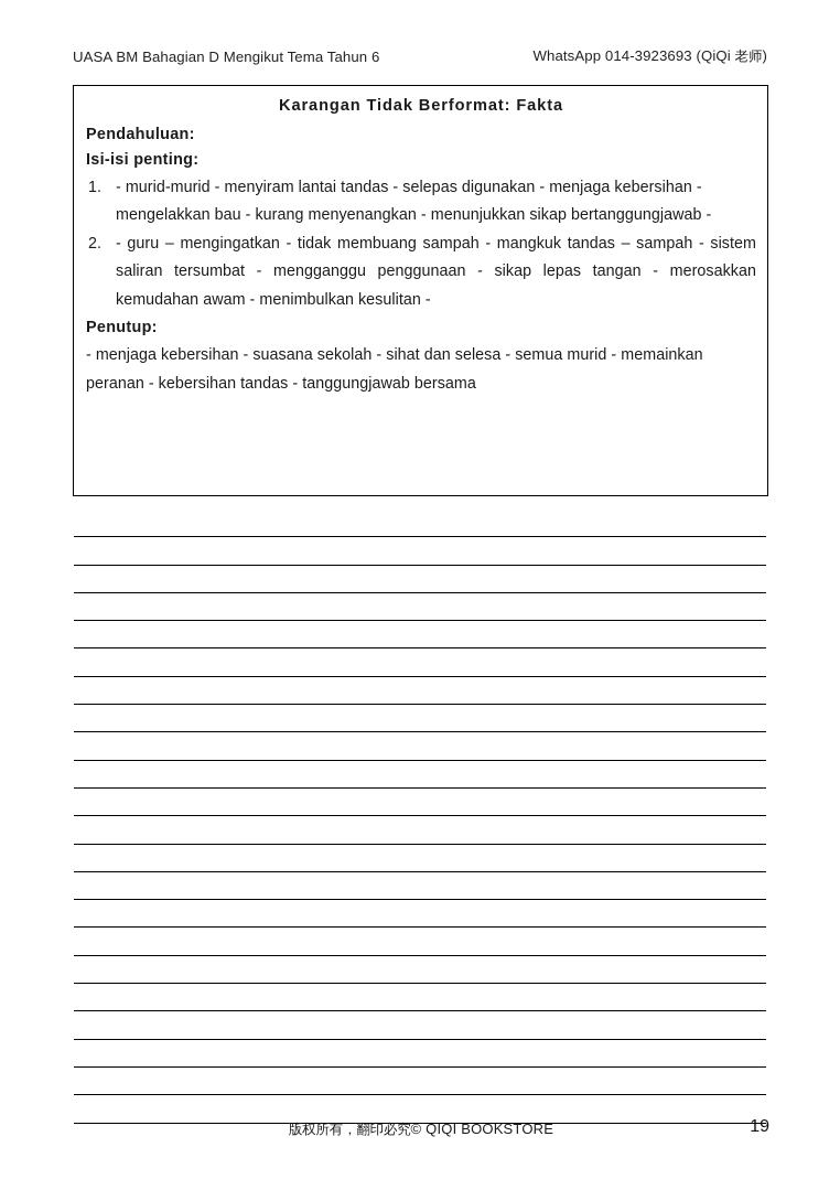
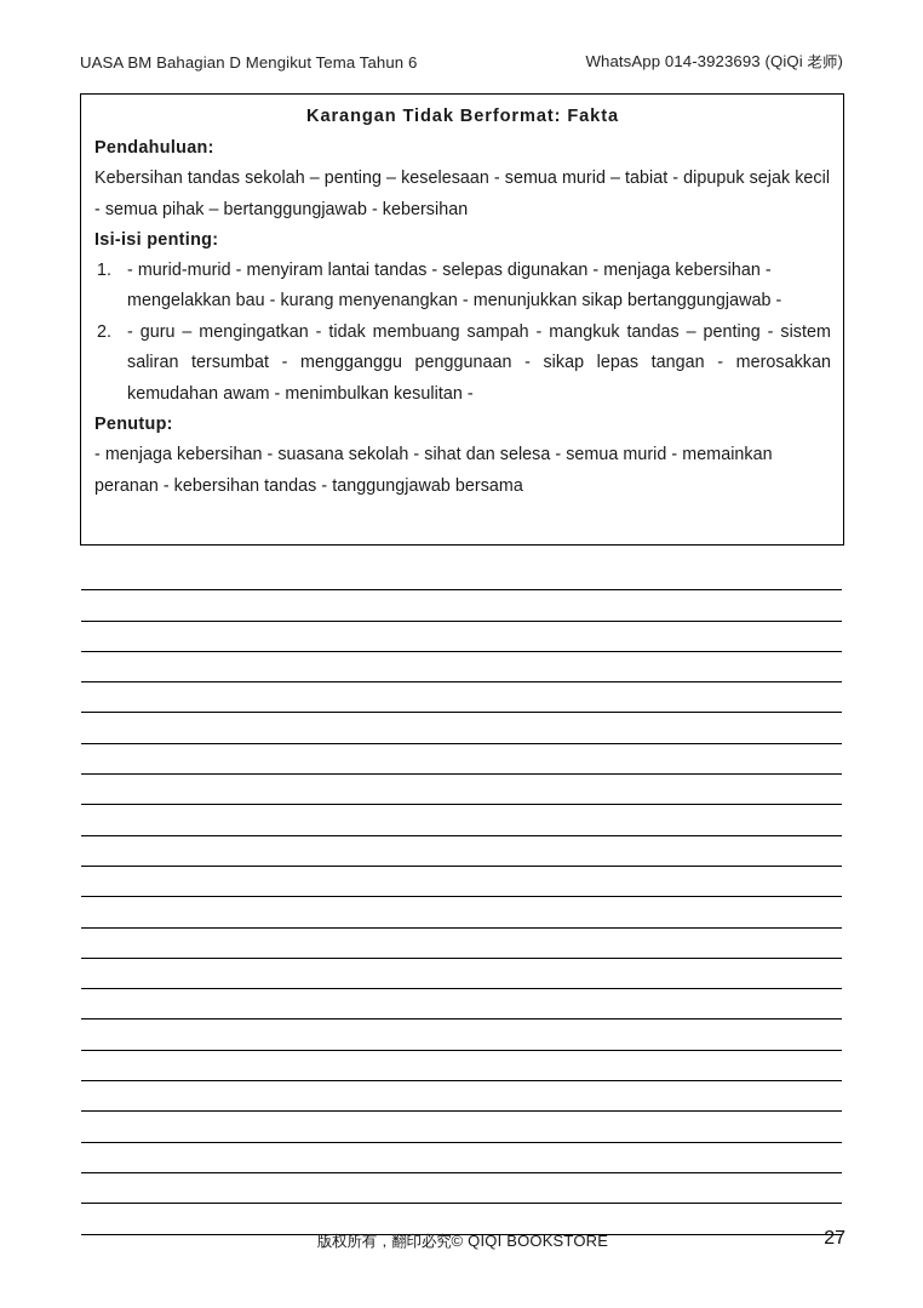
  UASA BM Bahagian D Mengikut Tema Tahun 6
  WhatsApp 014-3923693 (QiQi 老师)
  Karangan Tidak Berformat: Fakta
  Pendahuluan:
+ Kebersihan tandas sekolah – penting – keselesaan - semua murid – tabiat - dipupuk sejak kecil - semua pihak – bertanggungjawab - kebersihan
  Isi-isi penting:
  1.
  - murid-murid - menyiram lantai tandas - selepas digunakan - menjaga kebersihan - mengelakkan bau - kurang menyenangkan - menunjukkan sikap bertanggungjawab -
  2.
- - guru – mengingatkan - tidak membuang sampah - mangkuk tandas – sampah - sistem saliran tersumbat - mengganggu penggunaan - sikap lepas tangan - merosakkan kemudahan awam - menimbulkan kesulitan -
+ - guru – mengingatkan - tidak membuang sampah - mangkuk tandas – penting - sistem saliran tersumbat - mengganggu penggunaan - sikap lepas tangan - merosakkan kemudahan awam - menimbulkan kesulitan -
  Penutup:
  - menjaga kebersihan - suasana sekolah - sihat dan selesa - semua murid - memainkan peranan - kebersihan tandas - tanggungjawab bersama
  版权所有，翻印必究© QIQI BOOKSTORE
- 19
+ 27
